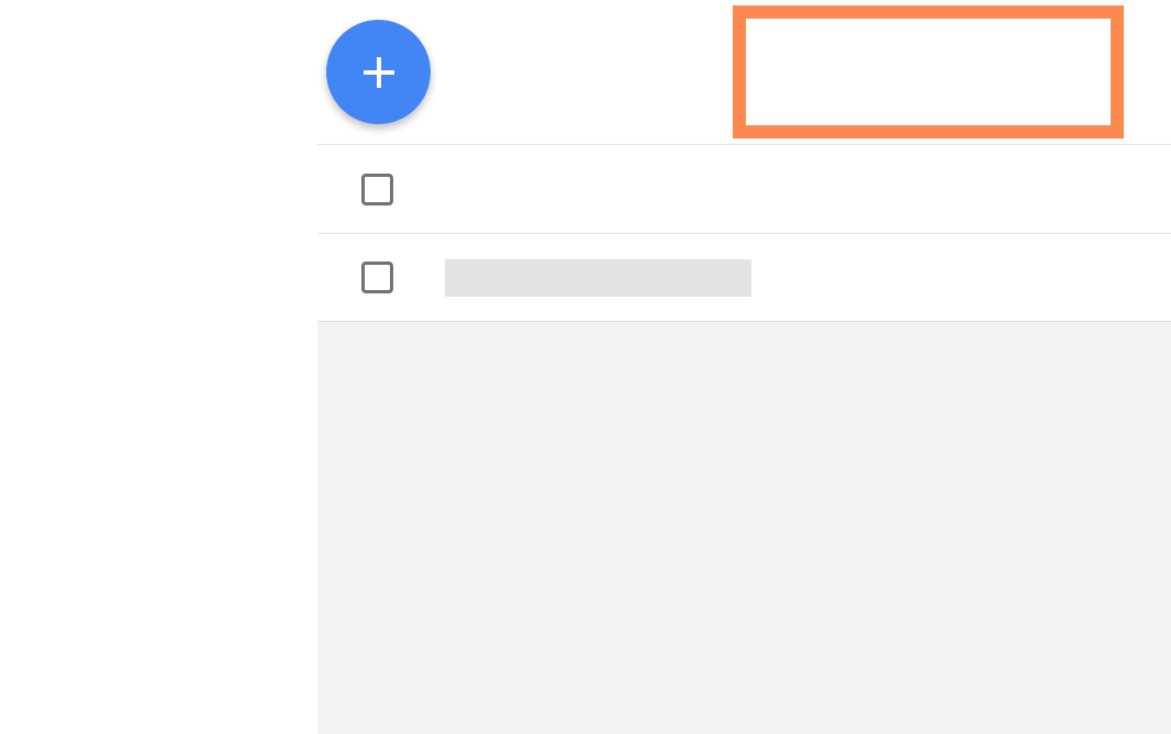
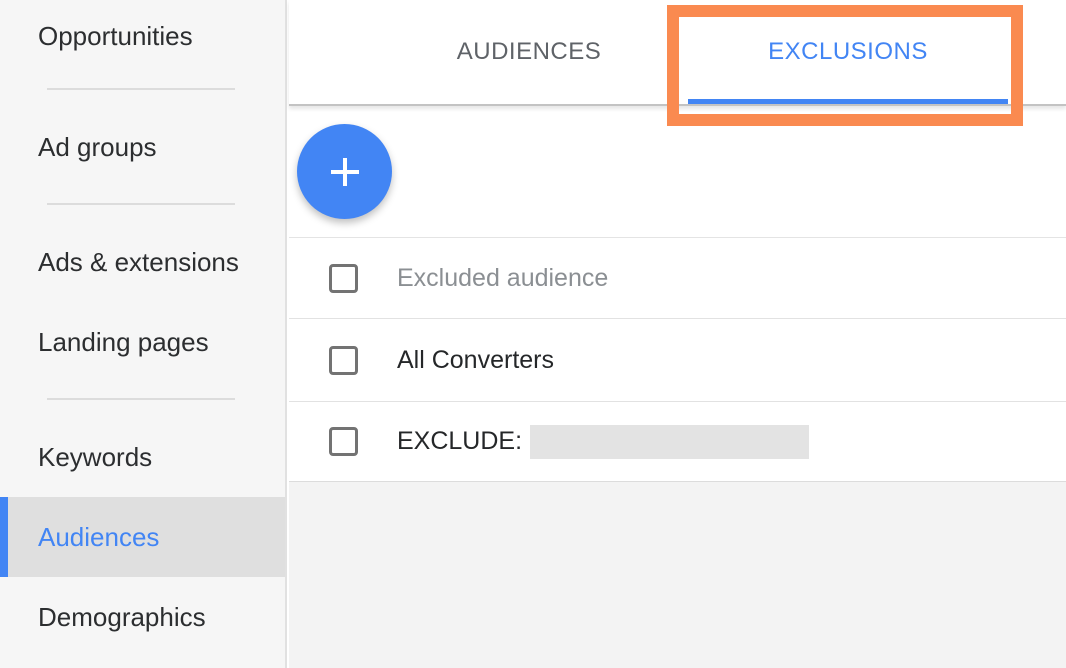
+ Opportunities
+ Ad groups
+ Ads & extensions
+ Landing pages
+ Keywords
+ Audiences
+ Demographics
+ AUDIENCES
+ EXCLUSIONS
+ Excluded audience
+ All Converters
+ EXCLUDE:
